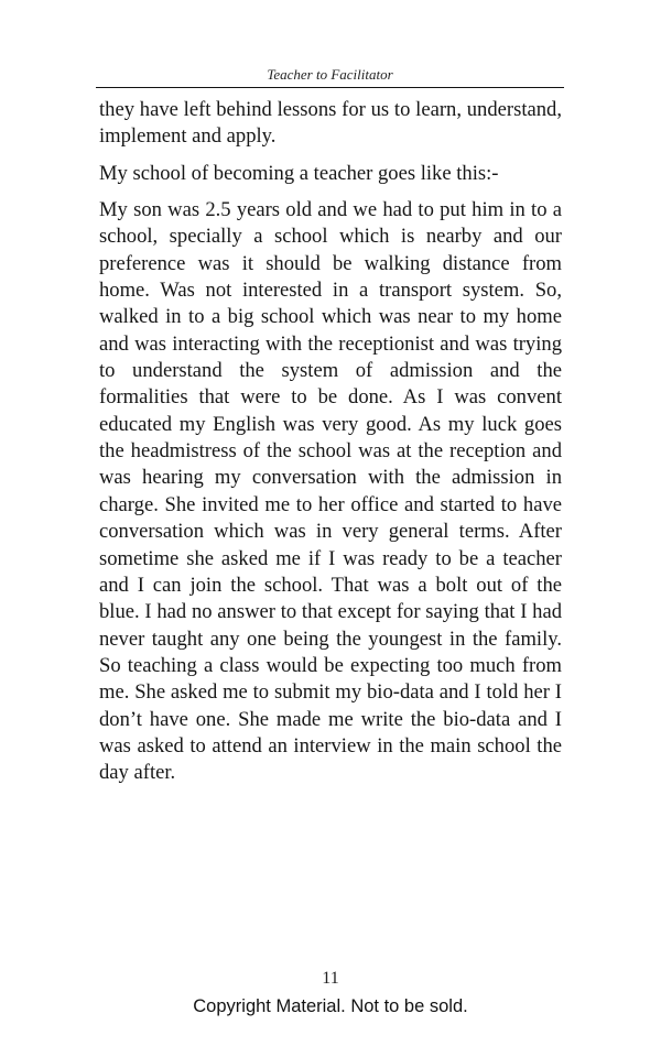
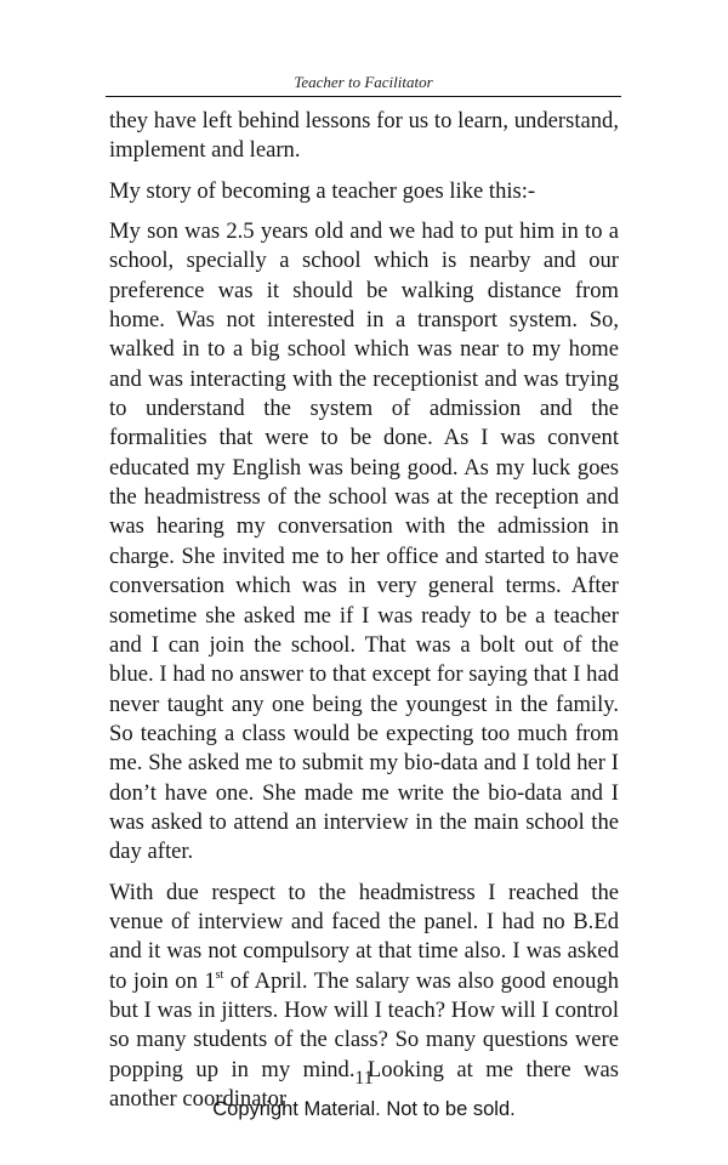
  Teacher to Facilitator
- they have left behind lessons for us to learn, understand, implement and apply.
+ they have left behind lessons for us to learn, understand, implement and learn.
- My school of becoming a teacher goes like this:-
+ My story of becoming a teacher goes like this:-
- My son was 2.5 years old and we had to put him in to a school, specially a school which is nearby and our preference was it should be walking distance from home. Was not interested in a transport system. So, walked in to a big school which was near to my home and was interacting with the receptionist and was trying to understand the system of admission and the formalities that were to be done. As I was convent educated my English was very good. As my luck goes the headmistress of the school was at the reception and was hearing my conversation with the admission in charge. She invited me to her office and started to have conversation which was in very general terms. After sometime she asked me if I was ready to be a teacher and I can join the school. That was a bolt out of the blue. I had no answer to that except for saying that I had never taught any one being the youngest in the family. So teaching a class would be expecting too much from me. She asked me to submit my bio-data and I told her I don’t have one. She made me write the bio-data and I was asked to attend an interview in the main school the day after.
+ My son was 2.5 years old and we had to put him in to a school, specially a school which is nearby and our preference was it should be walking distance from home. Was not interested in a transport system. So, walked in to a big school which was near to my home and was interacting with the receptionist and was trying to understand the system of admission and the formalities that were to be done. As I was convent educated my English was being good. As my luck goes the headmistress of the school was at the reception and was hearing my conversation with the admission in charge. She invited me to her office and started to have conversation which was in very general terms. After sometime she asked me if I was ready to be a teacher and I can join the school. That was a bolt out of the blue. I had no answer to that except for saying that I had never taught any one being the youngest in the family. So teaching a class would be expecting too much from me. She asked me to submit my bio-data and I told her I don’t have one. She made me write the bio-data and I was asked to attend an interview in the main school the day after.
+ With due respect to the headmistress I reached the venue of interview and faced the panel. I had no B.Ed and it was not compulsory at that time also. I was asked to join on 1st of April. The salary was also good enough but I was in jitters. How will I teach? How will I control so many students of the class? So many questions were popping up in my mind. Looking at me there was another coordinator
  11
  Copyright Material. Not to be sold.
